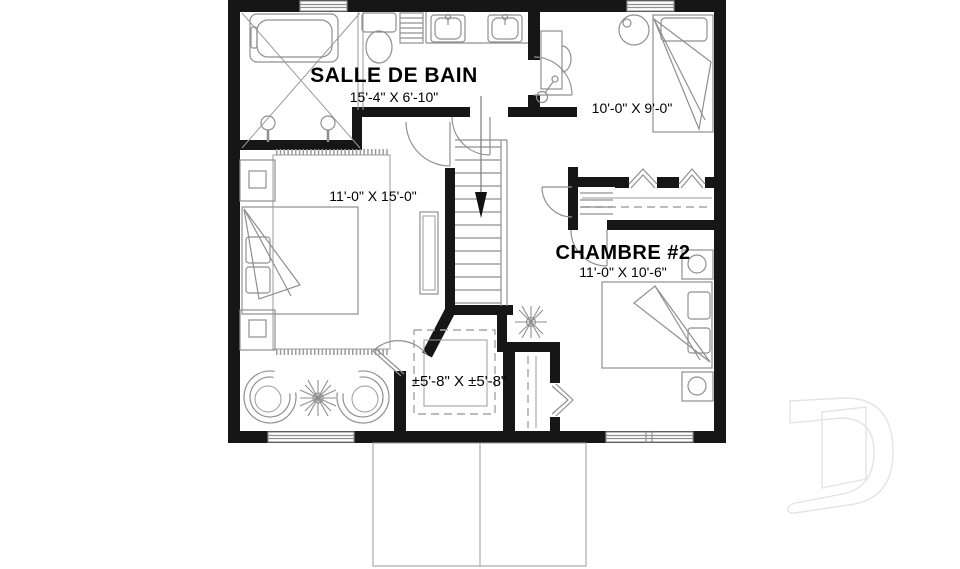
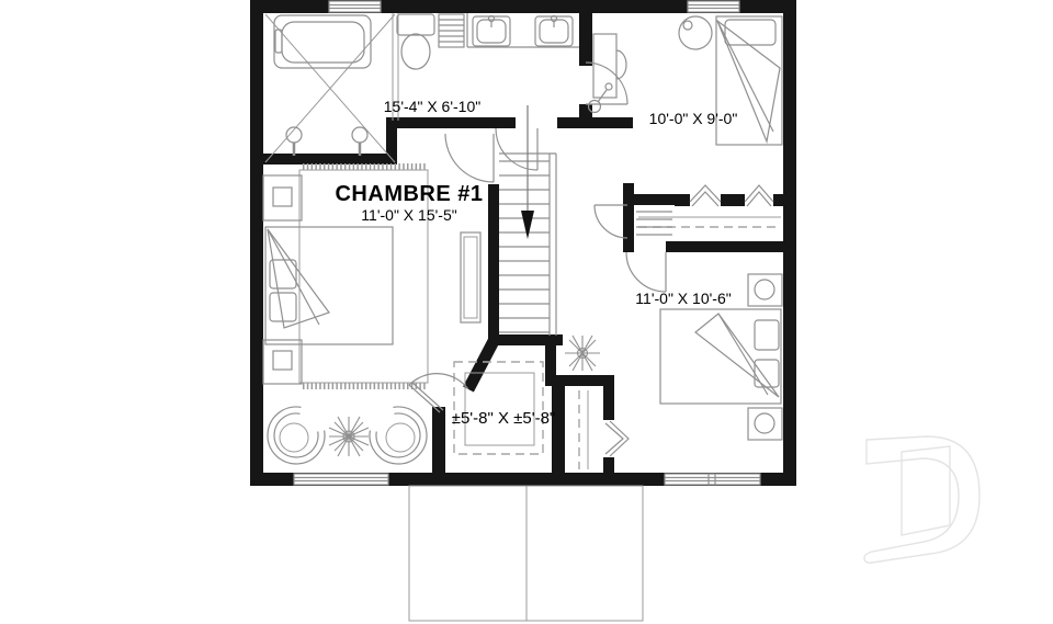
- SALLE DE BAIN
  15'-4" X 6'-10"
  10'-0" X 9'-0"
+ CHAMBRE #1
- 11'-0" X 15'-0"
+ 11'-0" X 15'-5"
- CHAMBRE #2
  11'-0" X 10'-6"
  ±5'-8" X ±5'-8"
